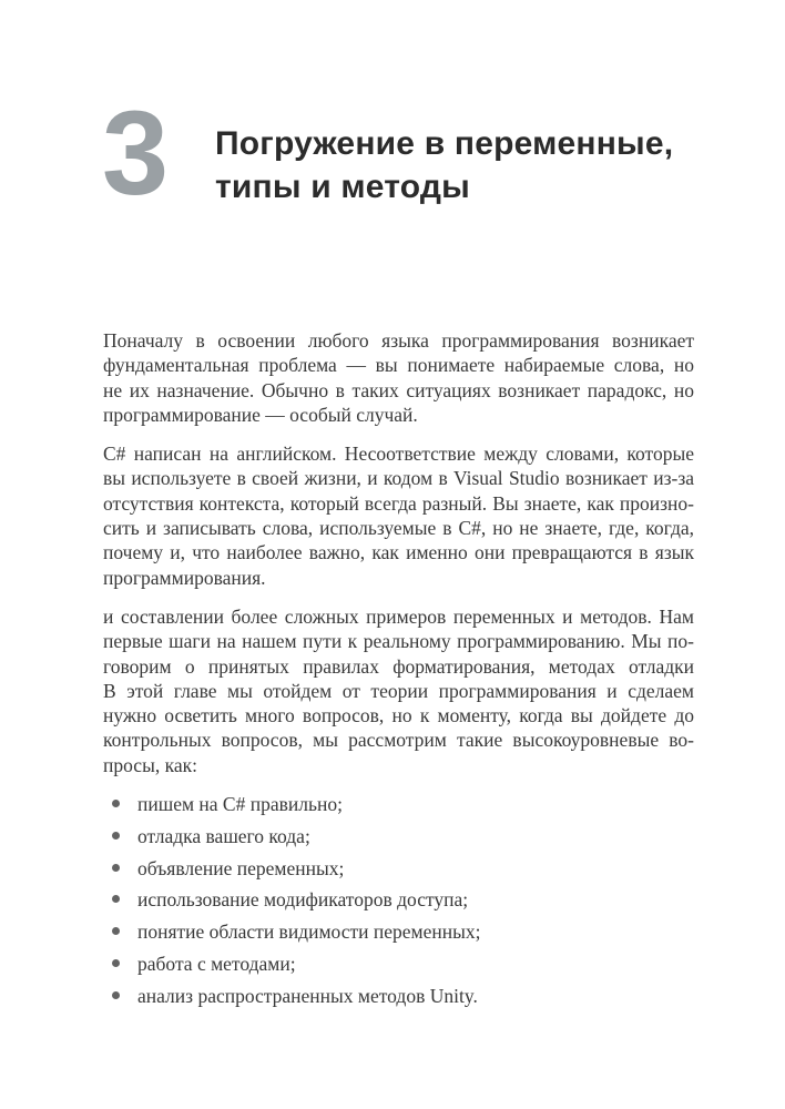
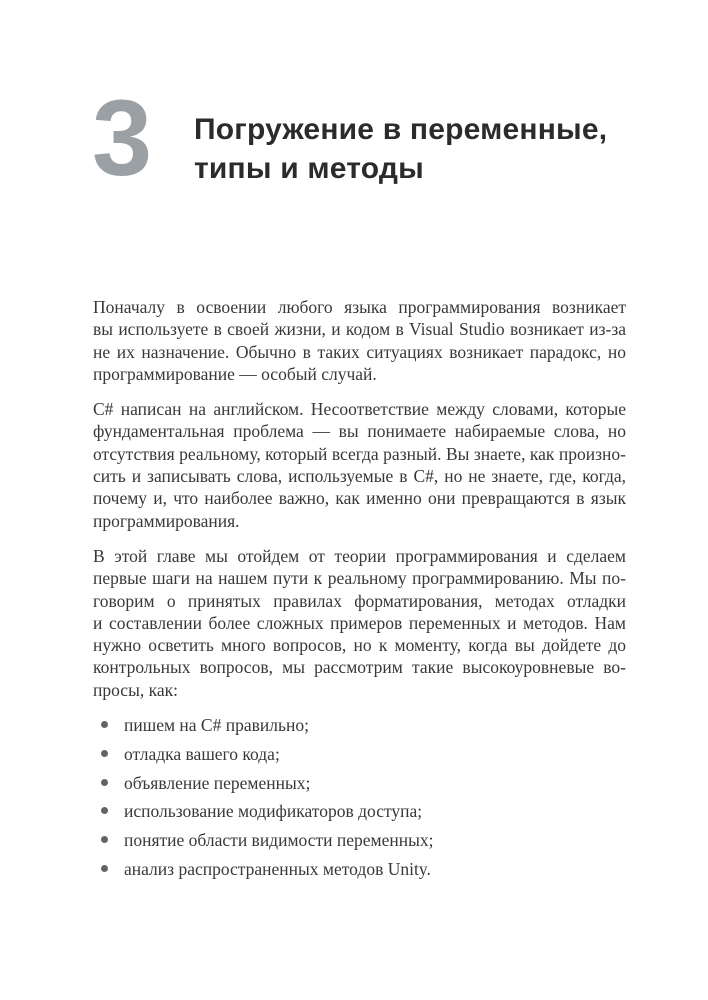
  3
  Погружение в переменные,
  типы и методы
  Поначалу в освоении любого языка программирования возникает
- фундаментальная проблема — вы понимаете набираемые слова, но
+ вы используете в своей жизни, и кодом в Visual Studio возникает из-за
  не их назначение. Обычно в таких ситуациях возникает парадокс, но
  программирование — особый случай.
  C# написан на английском. Несоответствие между словами, которые
- вы используете в своей жизни, и кодом в Visual Studio возникает из-за
+ фундаментальная проблема — вы понимаете набираемые слова, но
- отсутствия контекста, который всегда разный. Вы знаете, как произно-
+ отсутствия реальному, который всегда разный. Вы знаете, как произно-
  сить и записывать слова, используемые в C#, но не знаете, где, когда,
  почему и, что наиболее важно, как именно они превращаются в язык
  программирования.
- и составлении более сложных примеров переменных и методов. Нам
+ В этой главе мы отойдем от теории программирования и сделаем
  первые шаги на нашем пути к реальному программированию. Мы по-
  говорим о принятых правилах форматирования, методах отладки
- В этой главе мы отойдем от теории программирования и сделаем
+ и составлении более сложных примеров переменных и методов. Нам
  нужно осветить много вопросов, но к моменту, когда вы дойдете до
  контрольных вопросов, мы рассмотрим такие высокоуровневые во-
  просы, как:
  пишем на C# правильно;
  отладка вашего кода;
  объявление переменных;
  использование модификаторов доступа;
  понятие области видимости переменных;
- работа с методами;
  анализ распространенных методов Unity.
